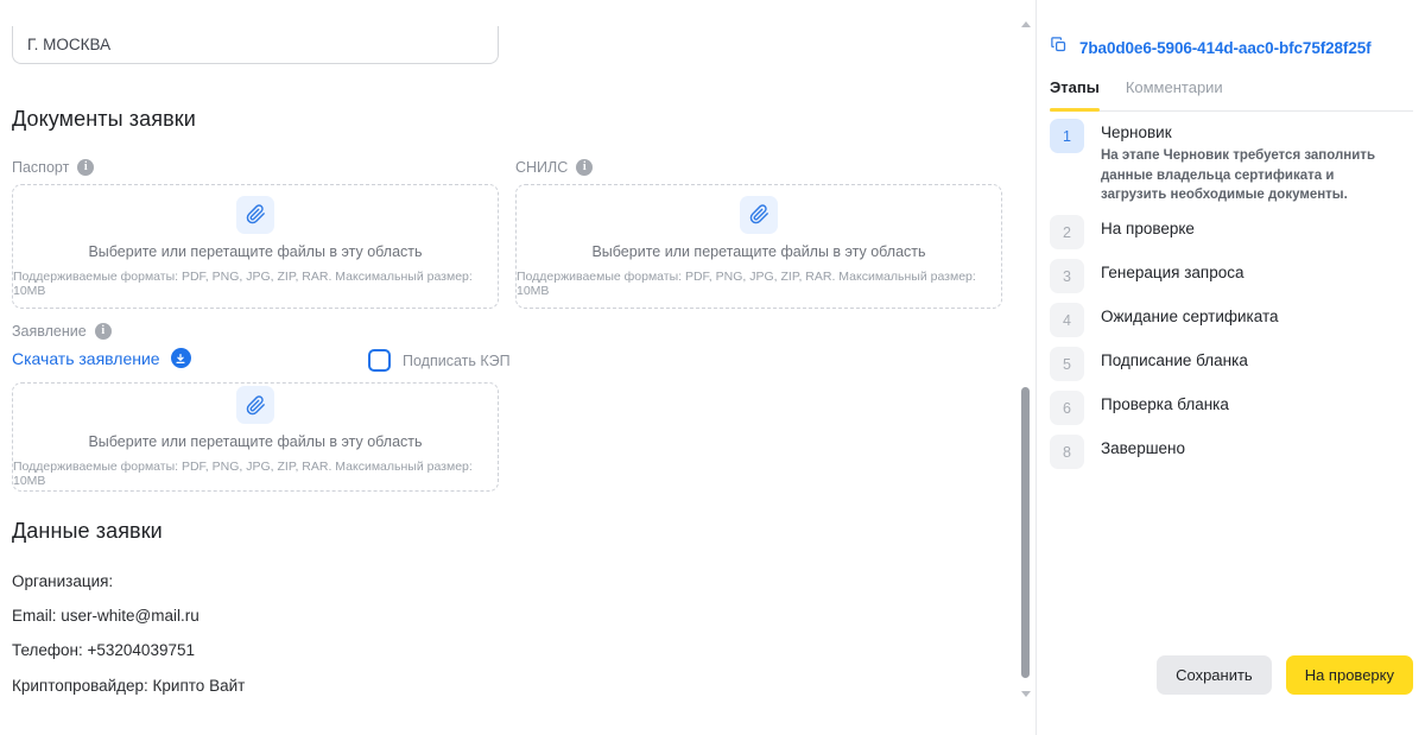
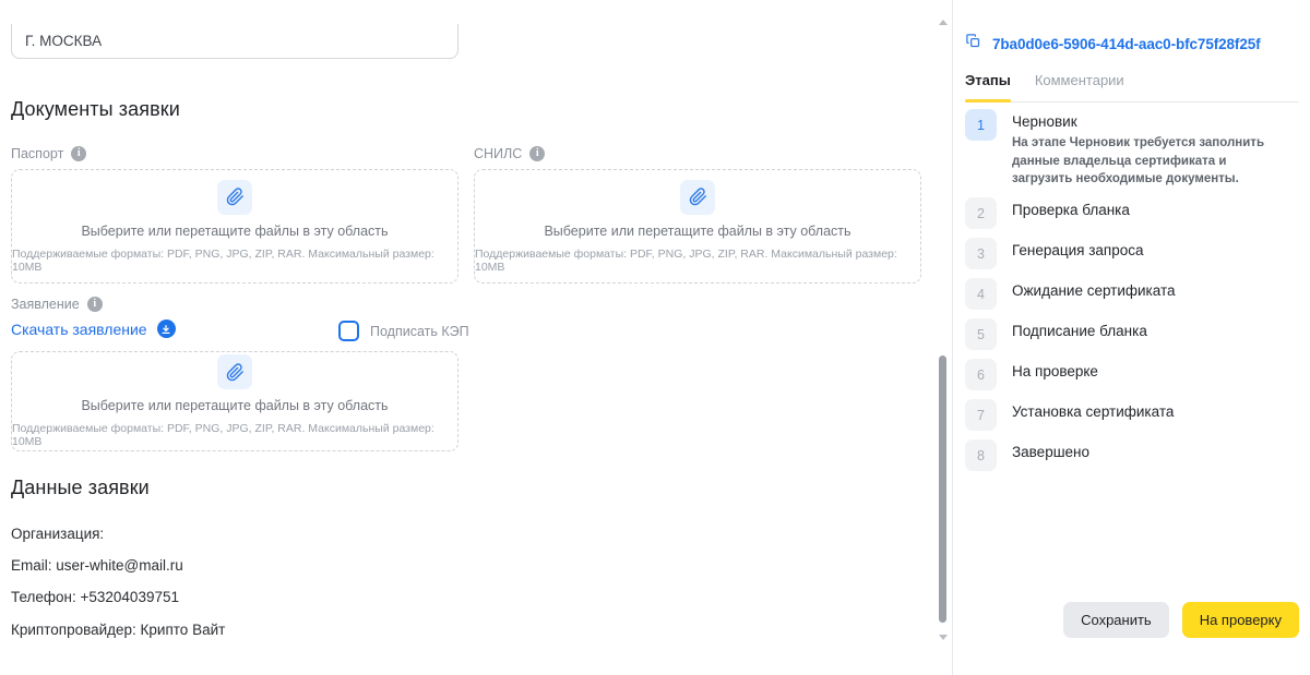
  Г. МОСКВА
  Документы заявки
  Паспорт
  i
  Выберите или перетащите файлы в эту область
  Поддерживаемые форматы: PDF, PNG, JPG, ZIP, RAR. Максимальный размер: 10MB
  СНИЛС
  i
  Выберите или перетащите файлы в эту область
  Поддерживаемые форматы: PDF, PNG, JPG, ZIP, RAR. Максимальный размер: 10MB
  Заявление
  i
  Скачать заявление
  Подписать КЭП
  Выберите или перетащите файлы в эту область
  Поддерживаемые форматы: PDF, PNG, JPG, ZIP, RAR. Максимальный размер: 10MB
  Данные заявки
  Организация:
  Email: user-white@mail.ru
  Телефон: +53204039751
  Криптопровайдер: Крипто Вайт
  7ba0d0e6-5906-414d-aac0-bfc75f28f25f
  Этапы
  Комментарии
  1
  Черновик
  На этапе Черновик требуется заполнить данные владельца сертификата и загрузить необходимые документы.
  2
- На проверке
+ Проверка бланка
  3
  Генерация запроса
  4
  Ожидание сертификата
  5
  Подписание бланка
  6
- Проверка бланка
+ На проверке
+ 7
+ Установка сертификата
  8
  Завершено
  Сохранить
  На проверку
